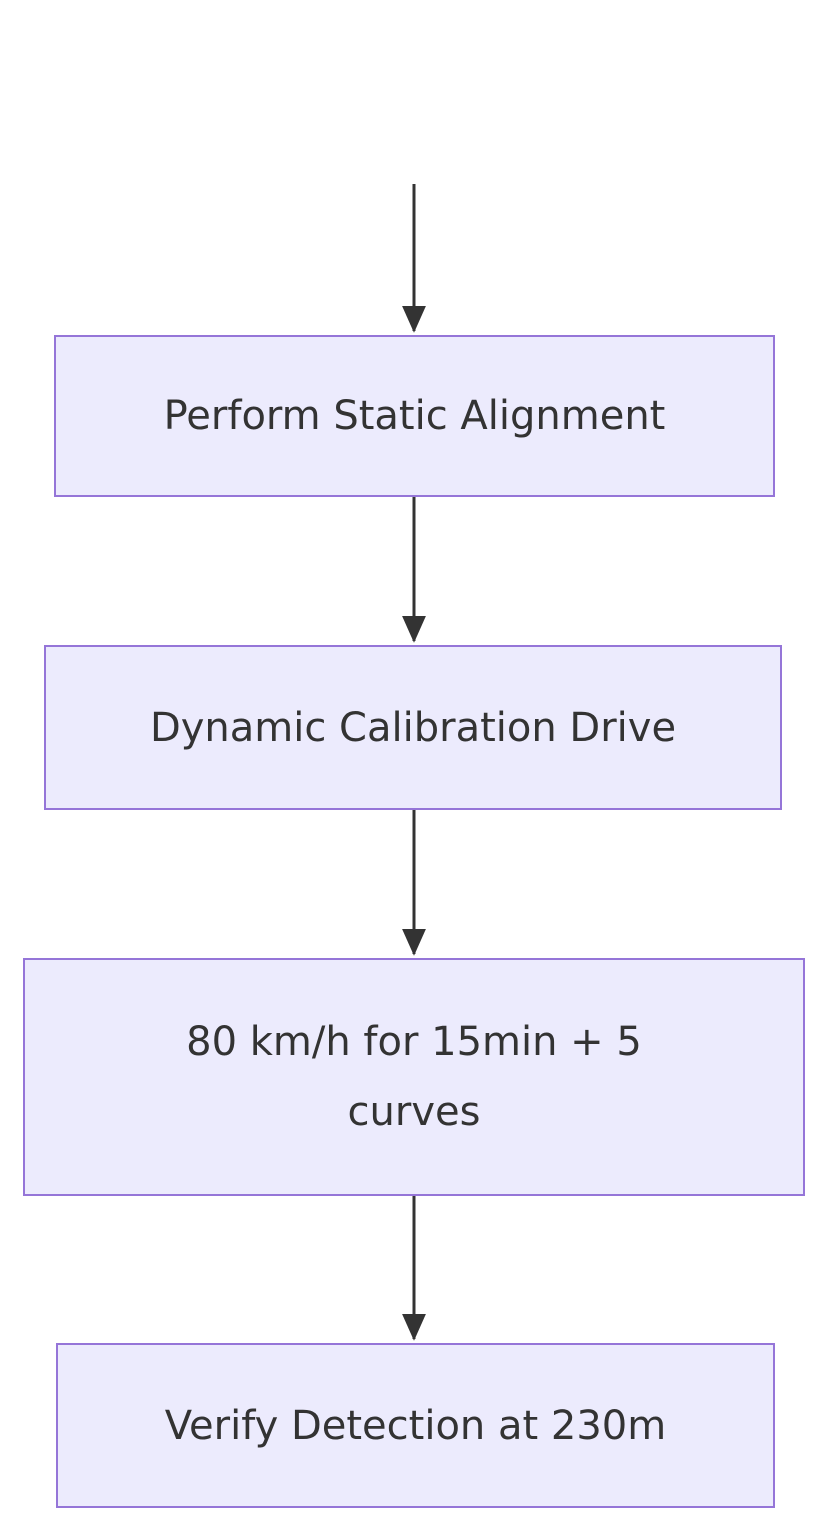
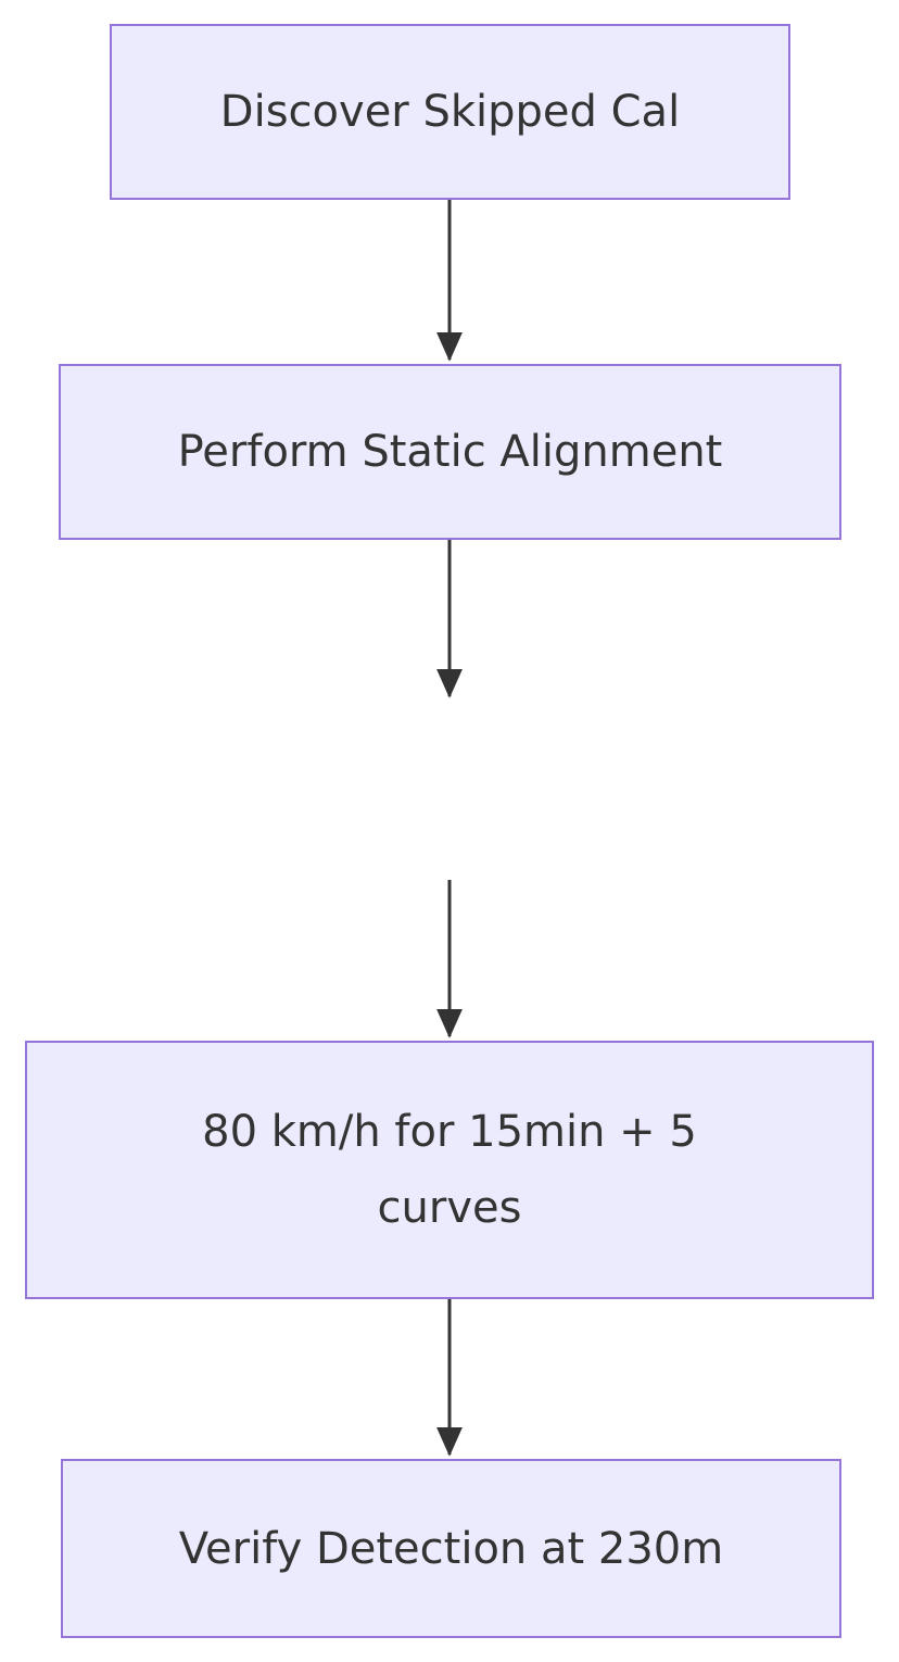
+ Discover Skipped Cal
  Perform Static Alignment
- Dynamic Calibration Drive
  80 km/h for 15min + 5
  curves
  Verify Detection at 230m
